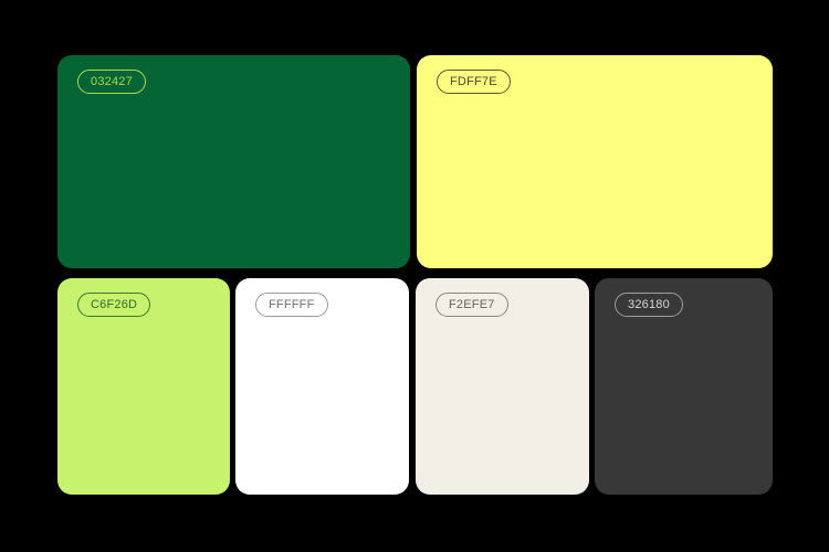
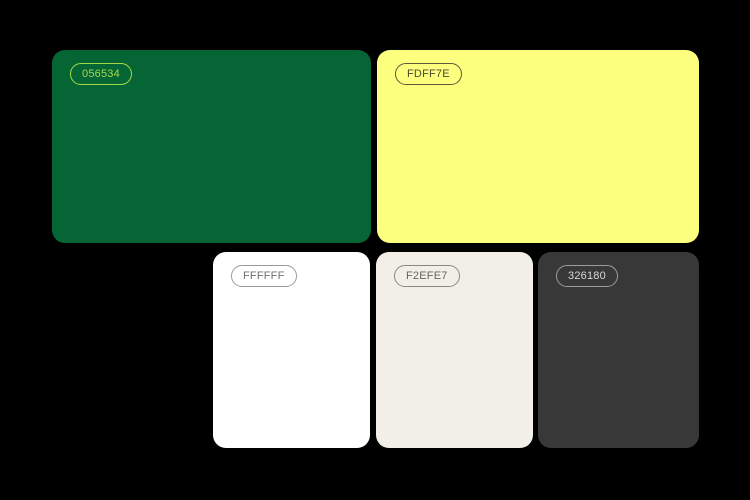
- 032427
+ 056534
  FDFF7E
- C6F26D
  FFFFFF
  F2EFE7
  326180
